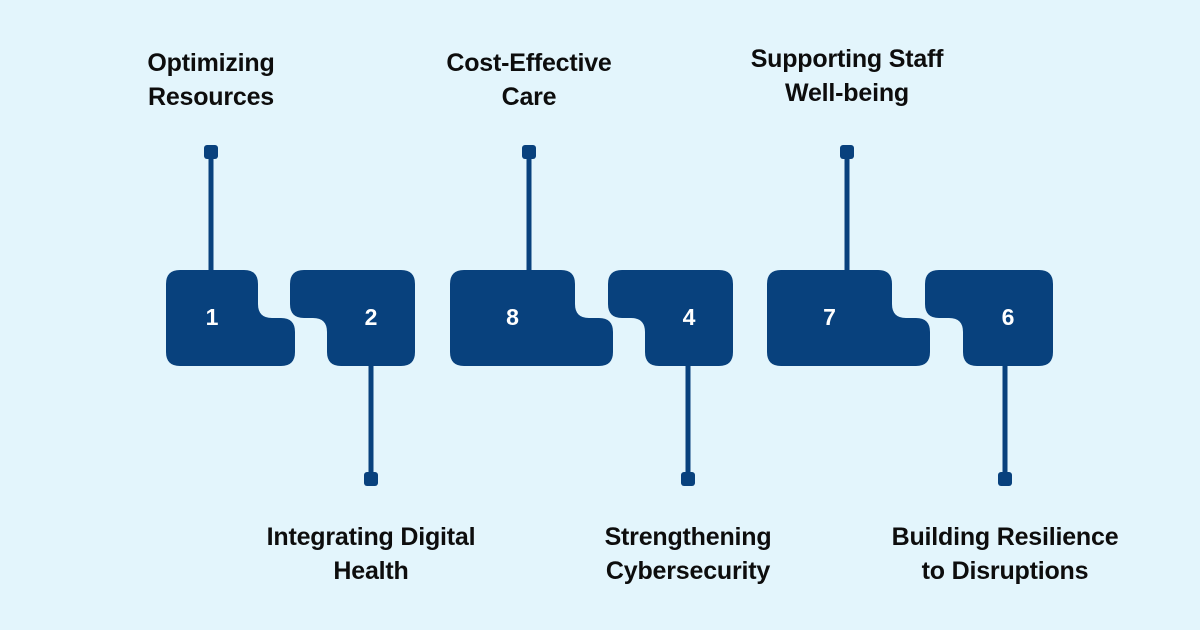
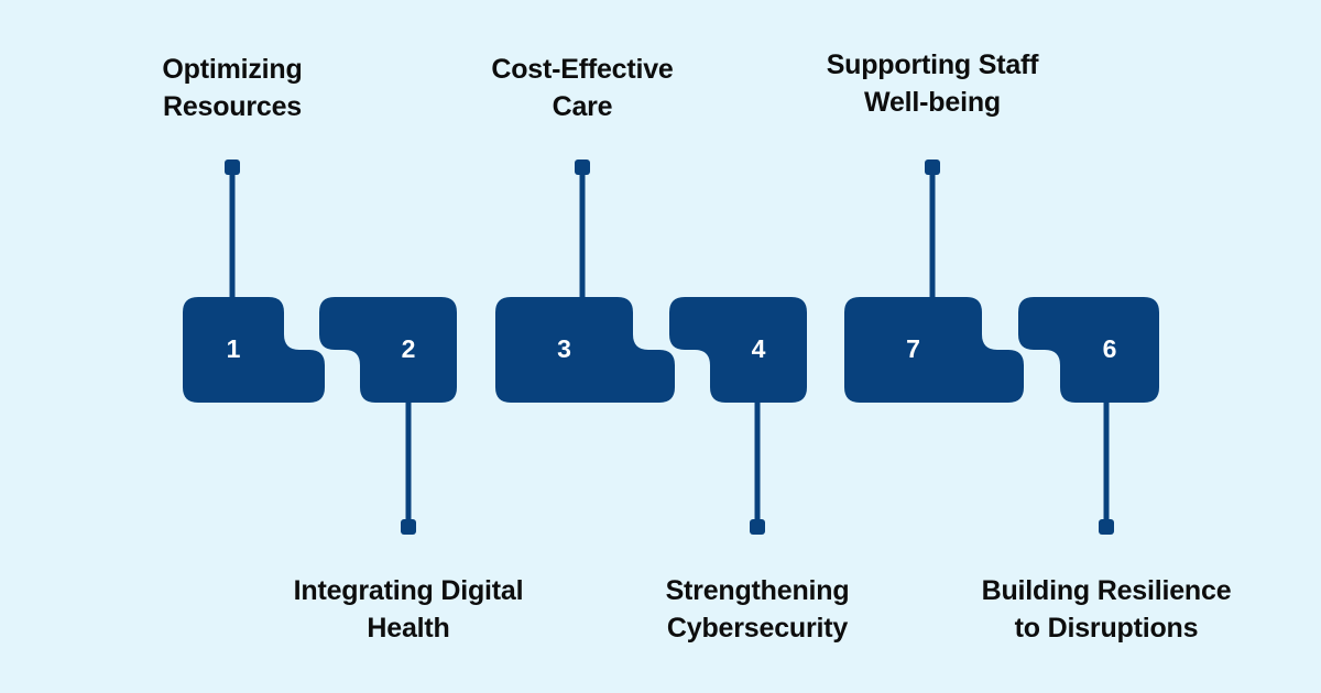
  1
  Optimizing
  Resources
  2
  Integrating Digital
  Health
- 8
+ 3
  Cost-Effective
  Care
  4
  Strengthening
  Cybersecurity
  7
  Supporting Staff
  Well-being
  6
  Building Resilience
  to Disruptions
